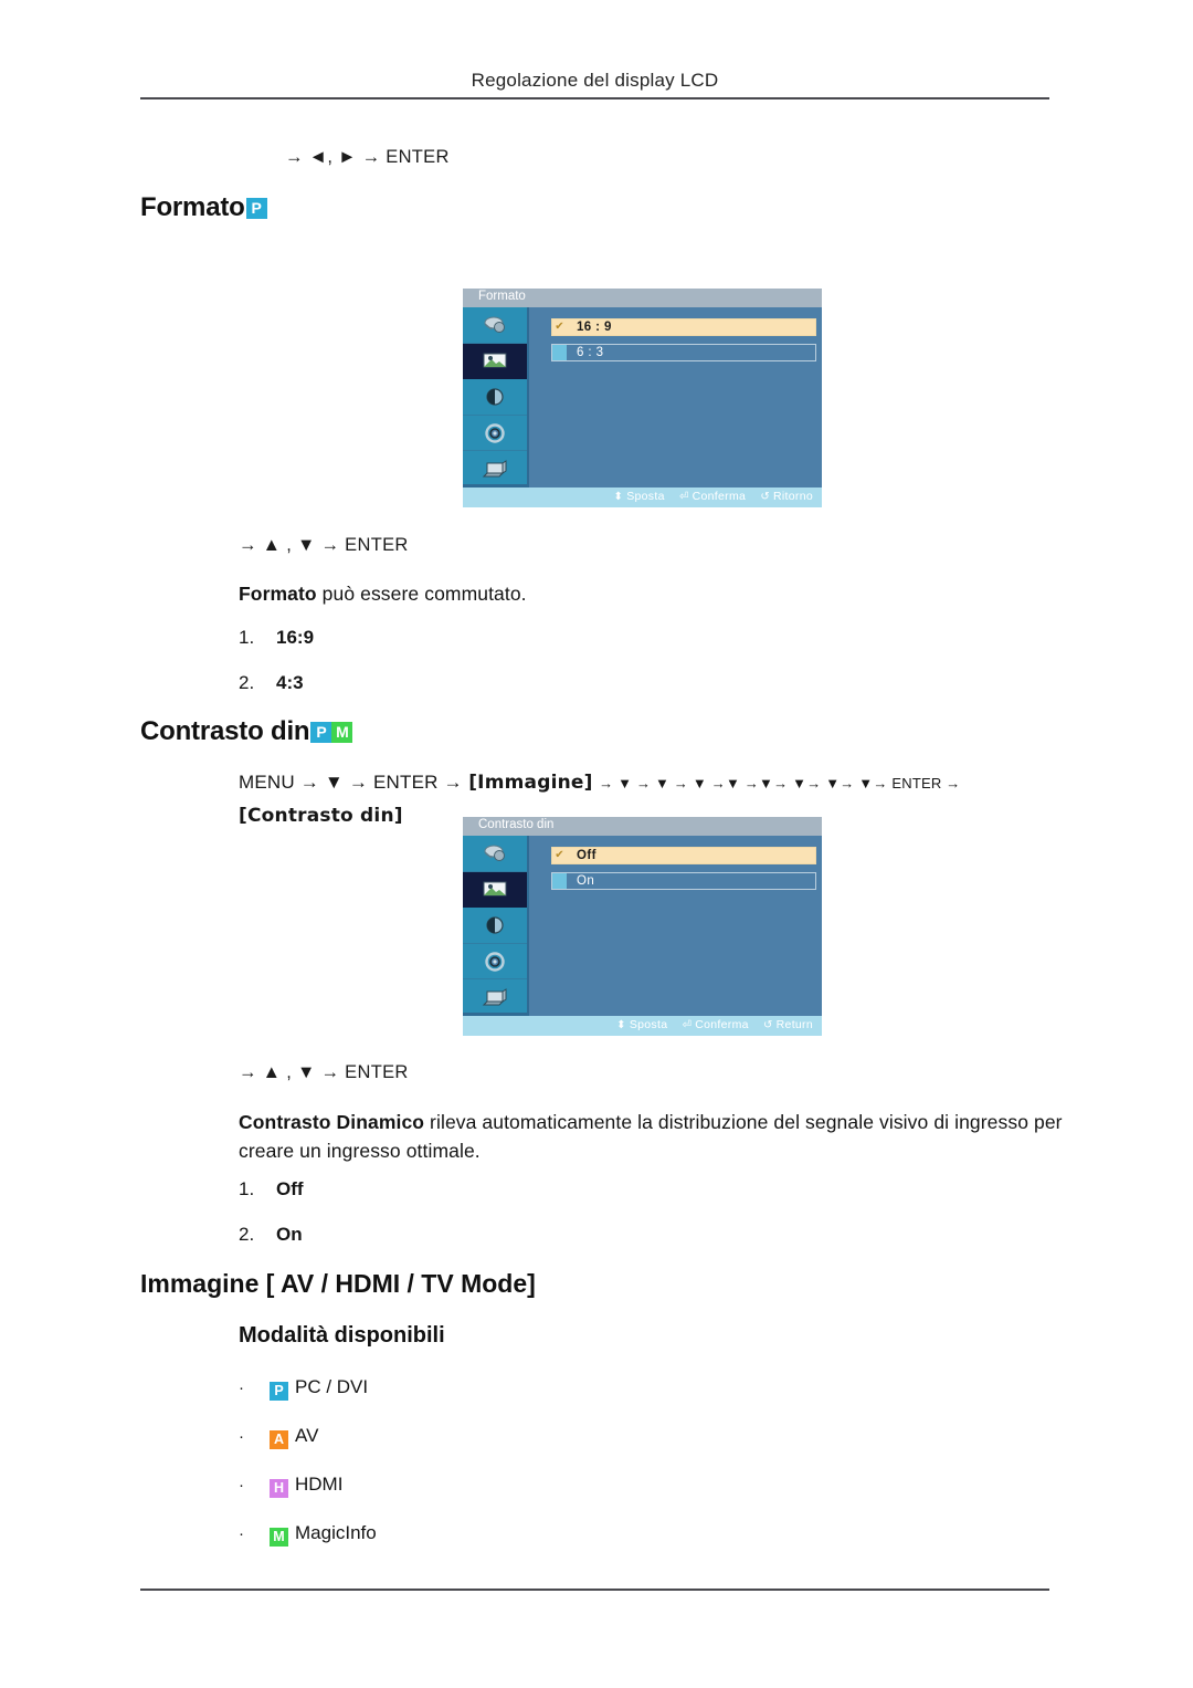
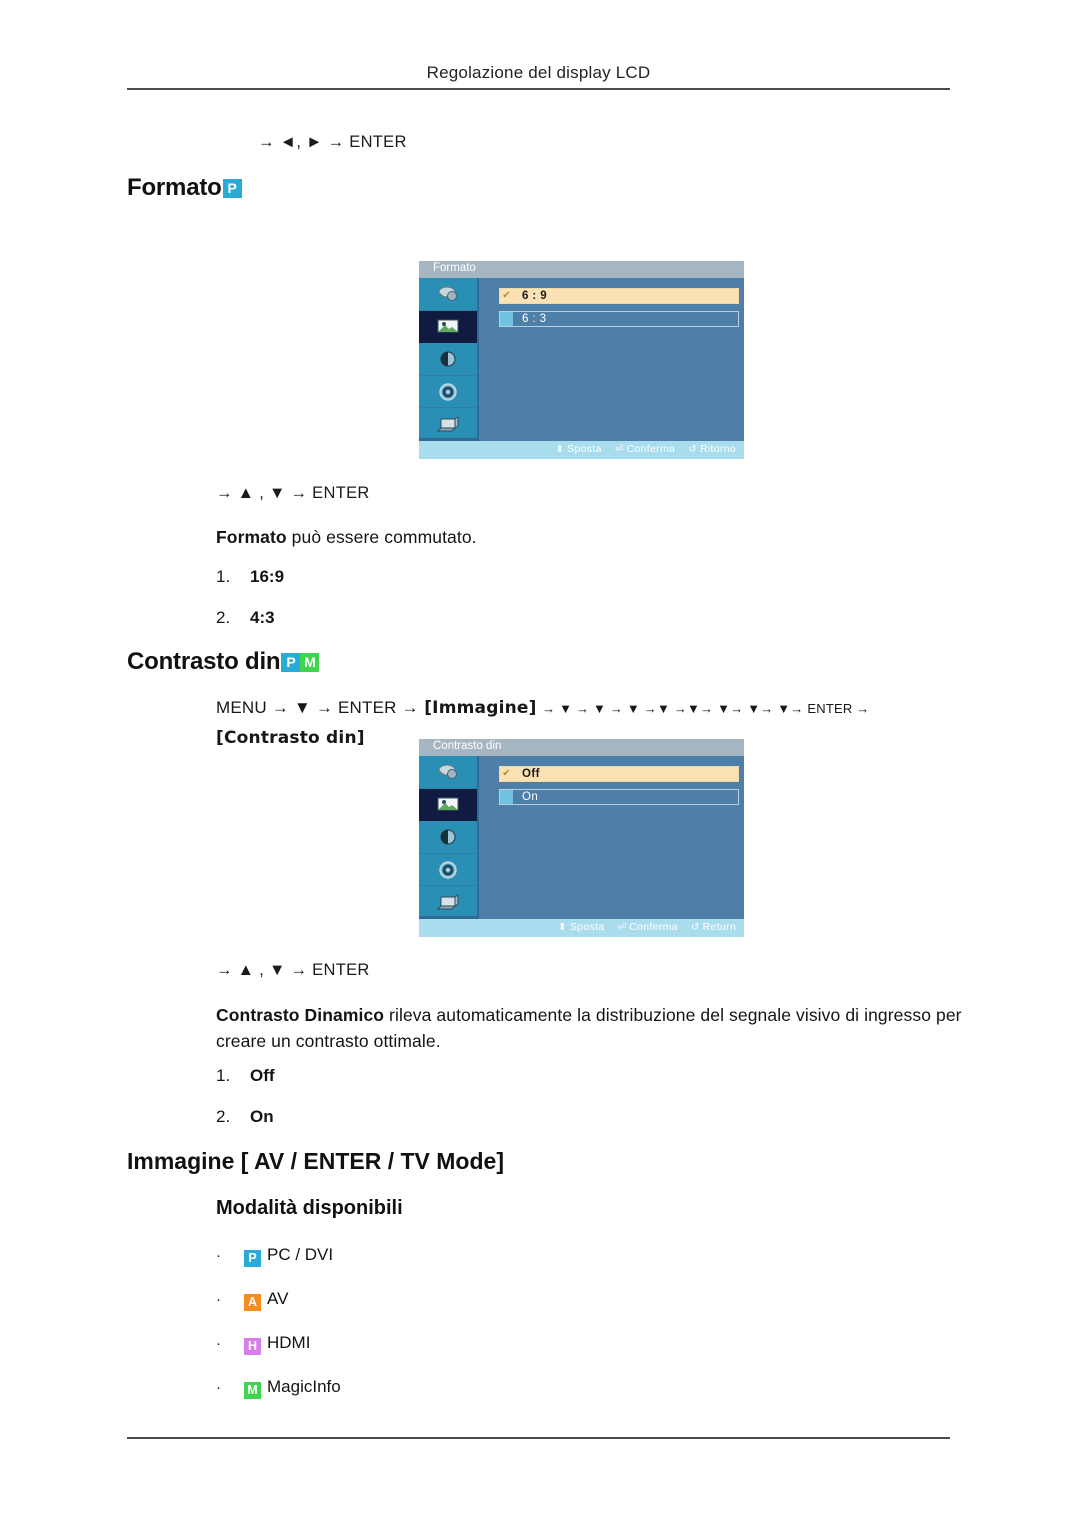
  Regolazione del display LCD
  → ◄, ► → ENTER
  Formato P
  Formato
  ✔
- 16 : 9
+ 6 : 9
  6 : 3
  ⬍ Sposta ⏎ Conferma ↺ Ritorno
  → ▲ , ▼ → ENTER
  Formato può essere commutato.
  1. 16:9
  2. 4:3
  Contrasto din P M
  MENU → ▼ → ENTER → [Immagine] → ▼ → ▼ → ▼ →▼ →▼→ ▼→ ▼→ ▼→ ENTER →
  [Contrasto din]
  Contrasto din
  ✔
  Off
  On
  ⬍ Sposta ⏎ Conferma ↺ Return
  → ▲ , ▼ → ENTER
- Contrasto Dinamico rileva automaticamente la distribuzione del segnale visivo di ingresso per creare un ingresso ottimale.
+ Contrasto Dinamico rileva automaticamente la distribuzione del segnale visivo di ingresso per creare un contrasto ottimale.
  1. Off
  2. On
- Immagine [ AV / HDMI / TV Mode]
+ Immagine [ AV / ENTER / TV Mode]
  Modalità disponibili
  · P PC / DVI
  · A AV
  · H HDMI
  · M MagicInfo
